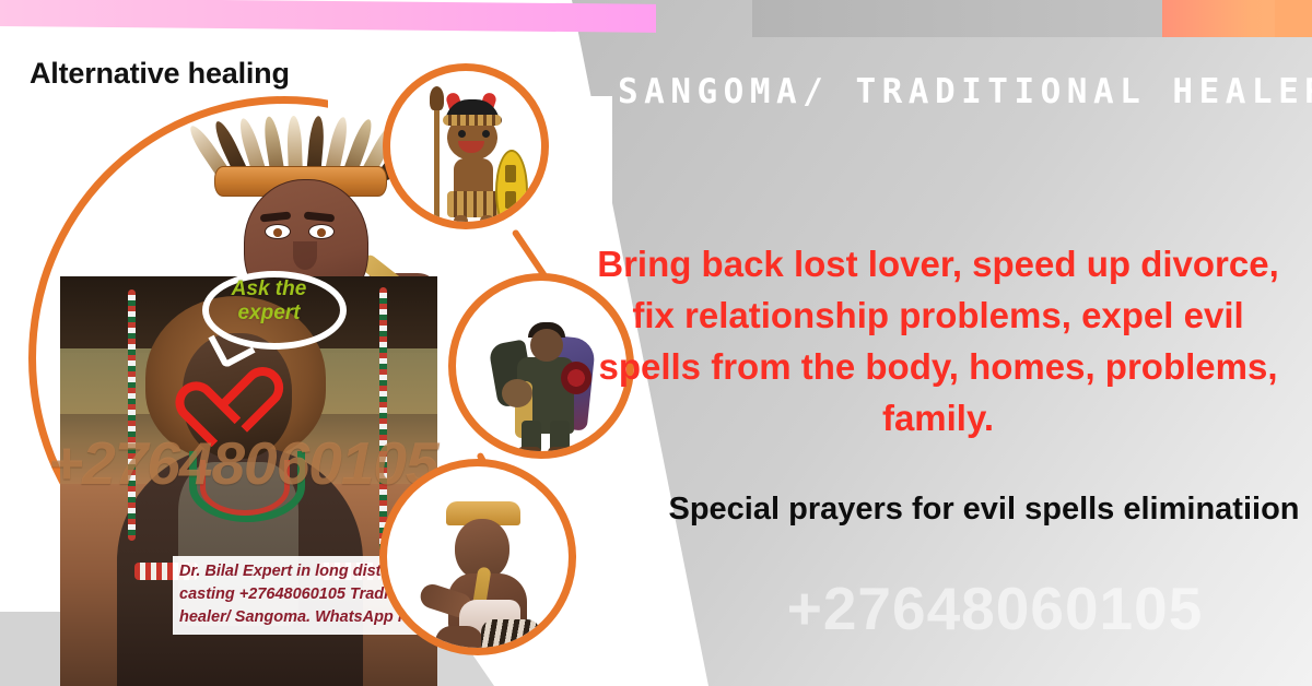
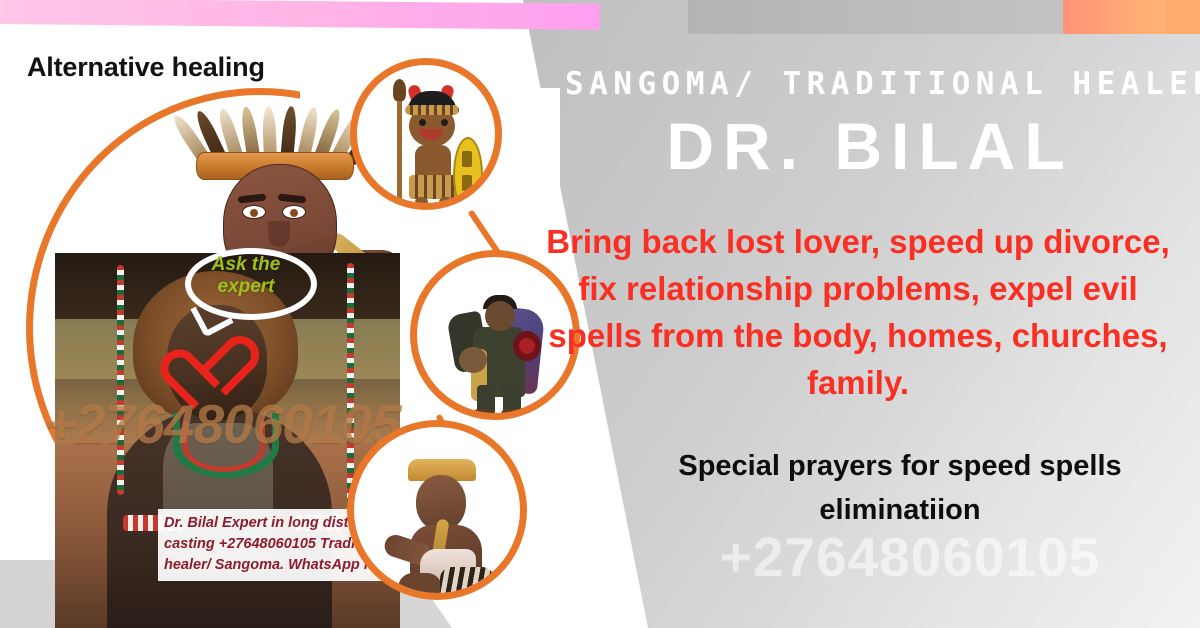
  Alternative healing
  Ask the expert
  +27648060105
  Dr. Bilal Expert in long dist
  casting +27648060105 Trad
  healer/ Sangoma. WhatsApp
  SANGOMA/ TRADITIONAL HEALE
+ DR. BILAL
- Bring back lost lover, speed up divorce, fix relationship problems, expel evil spells from the body, homes, problems, family.
+ Bring back lost lover, speed up divorce, fix relationship problems, expel evil spells from the body, homes, churches, family.
- Special prayers for evil spells eliminatiion
+ Special prayers for speed spells eliminatiion
  +27648060105
